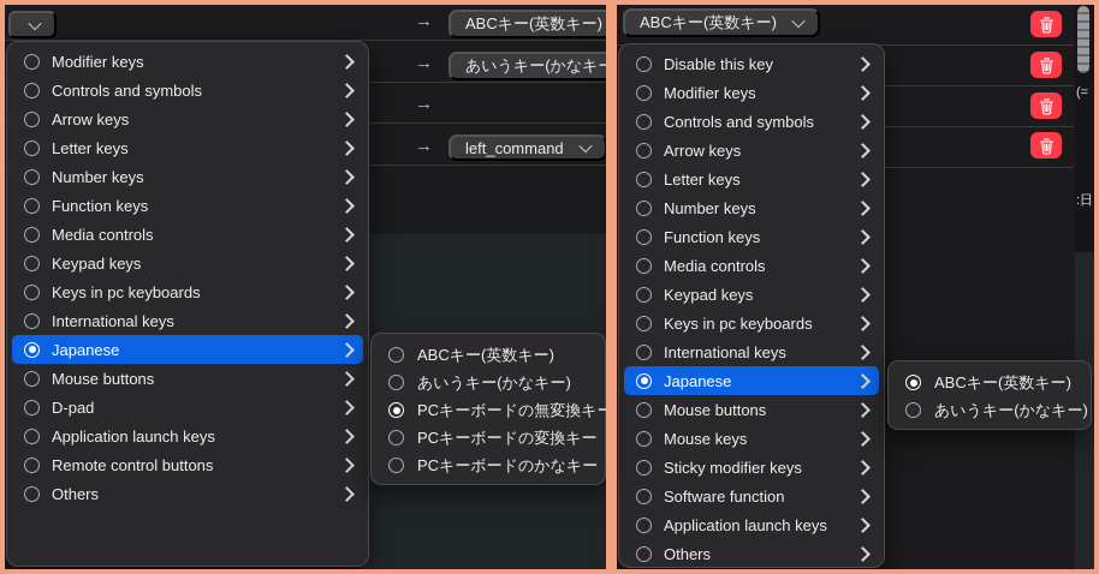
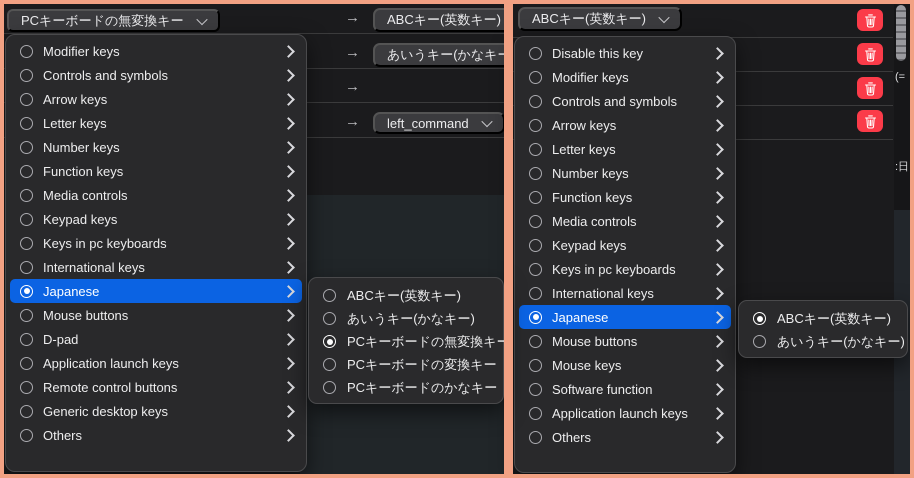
  →
  →
  →
  →
  ABCキー(英数キー)
  あいうキー(かなキ
  left_command
+ PCキーボードの無変換キー
  Modifier keys
  Controls and symbols
  Arrow keys
  Letter keys
  Number keys
  Function keys
  Media controls
  Keypad keys
  Keys in pc keyboards
  International keys
  Japanese
  Mouse buttons
  D-pad
  Application launch keys
  Remote control buttons
+ Generic desktop keys
  Others
  ABCキー(英数キー)
  あいうキー(かなキー)
  PCキーボードの無変換キ
  PCキーボードの変換キー
  PCキーボードのかなキー
  (=
  :日
  ABCキー(英数キー)
  Disable this key
  Modifier keys
  Controls and symbols
  Arrow keys
  Letter keys
  Number keys
  Function keys
  Media controls
  Keypad keys
  Keys in pc keyboards
  International keys
  Japanese
  Mouse buttons
  Mouse keys
- Sticky modifier keys
  Software function
  Application launch keys
  Others
  ABCキー(英数キー)
  あいうキー(かなキー)
